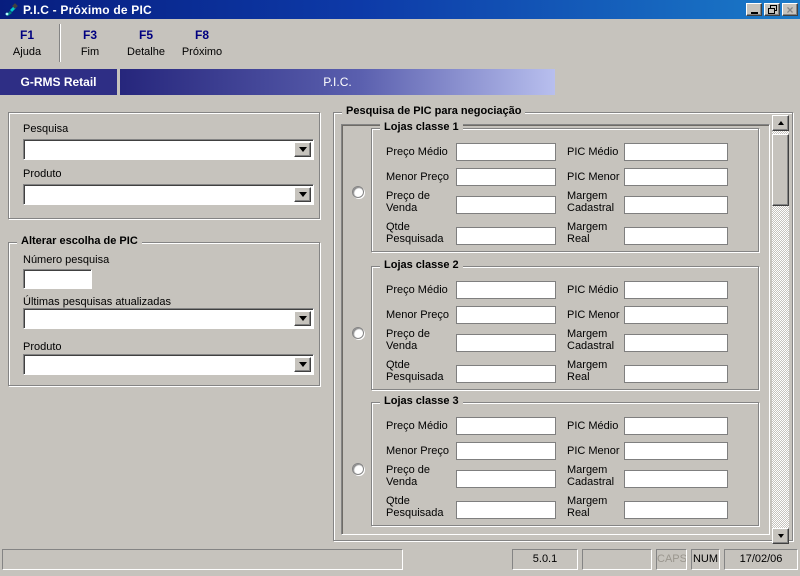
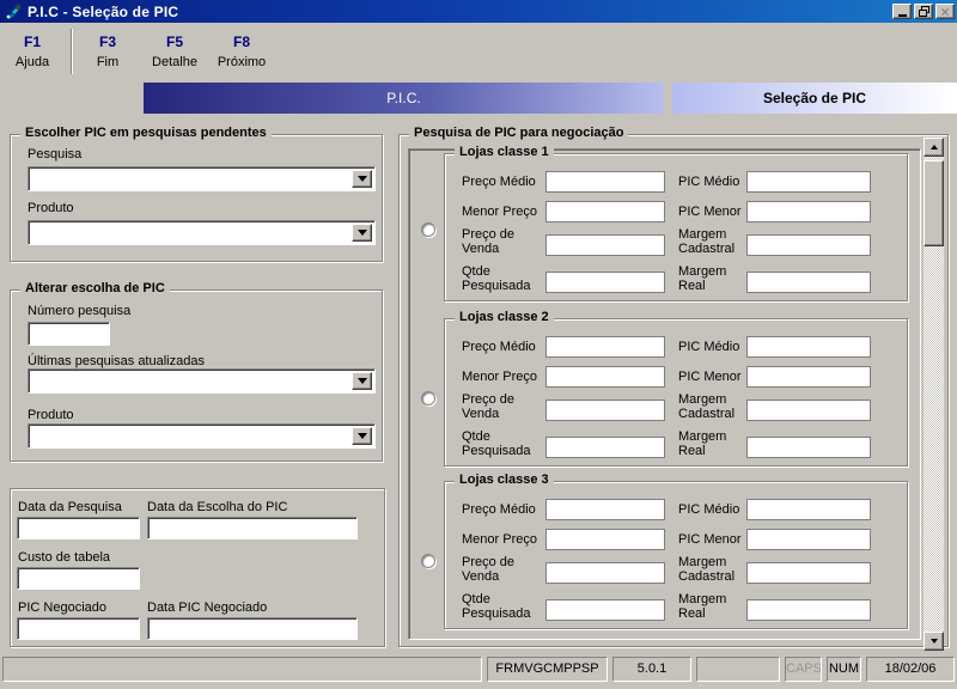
- P.I.C - Próximo de PIC
+ P.I.C - Seleção de PIC
  ×
  F1
  Ajuda
  F3
  Fim
  F5
  Detalhe
  F8
  Próximo
- G-RMS Retail
  P.I.C.
+ Seleção de PIC
+ Escolher PIC em pesquisas pendentes
  Pesquisa
  Produto
  Alterar escolha de PIC
  Número pesquisa
  Últimas pesquisas atualizadas
  Produto
+ Data da Pesquisa
+ Data da Escolha do PIC
+ Custo de tabela
+ PIC Negociado
+ Data PIC Negociado
  Pesquisa de PIC para negociação
  Lojas classe 1
  Preço Médio
  PIC Médio
  Menor Preço
  PIC Menor
  Preço de Venda
  Margem Cadastral
  Qtde Pesquisada
  Margem Real
  Lojas classe 2
  Preço Médio
  PIC Médio
  Menor Preço
  PIC Menor
  Preço de Venda
  Margem Cadastral
  Qtde Pesquisada
  Margem Real
  Lojas classe 3
  Preço Médio
  PIC Médio
  Menor Preço
  PIC Menor
  Preço de Venda
  Margem Cadastral
  Qtde Pesquisada
  Margem Real
+ FRMVGCMPPSP
  5.0.1
  CAPS
  NUM
- 17/02/06
+ 18/02/06
